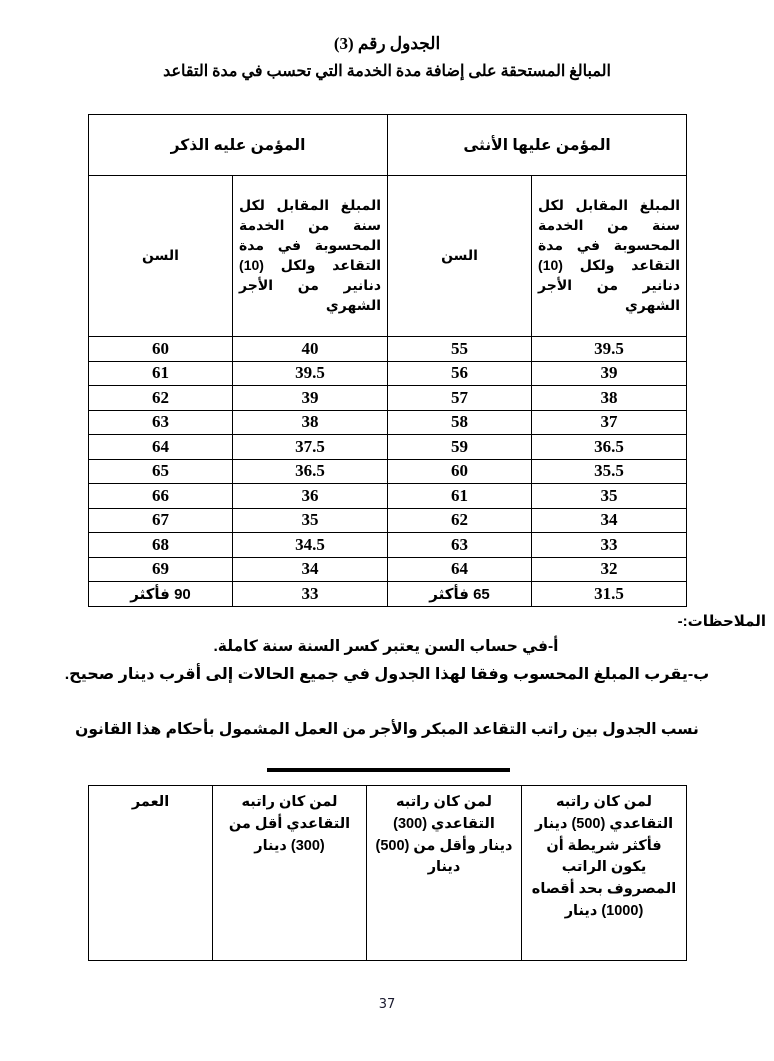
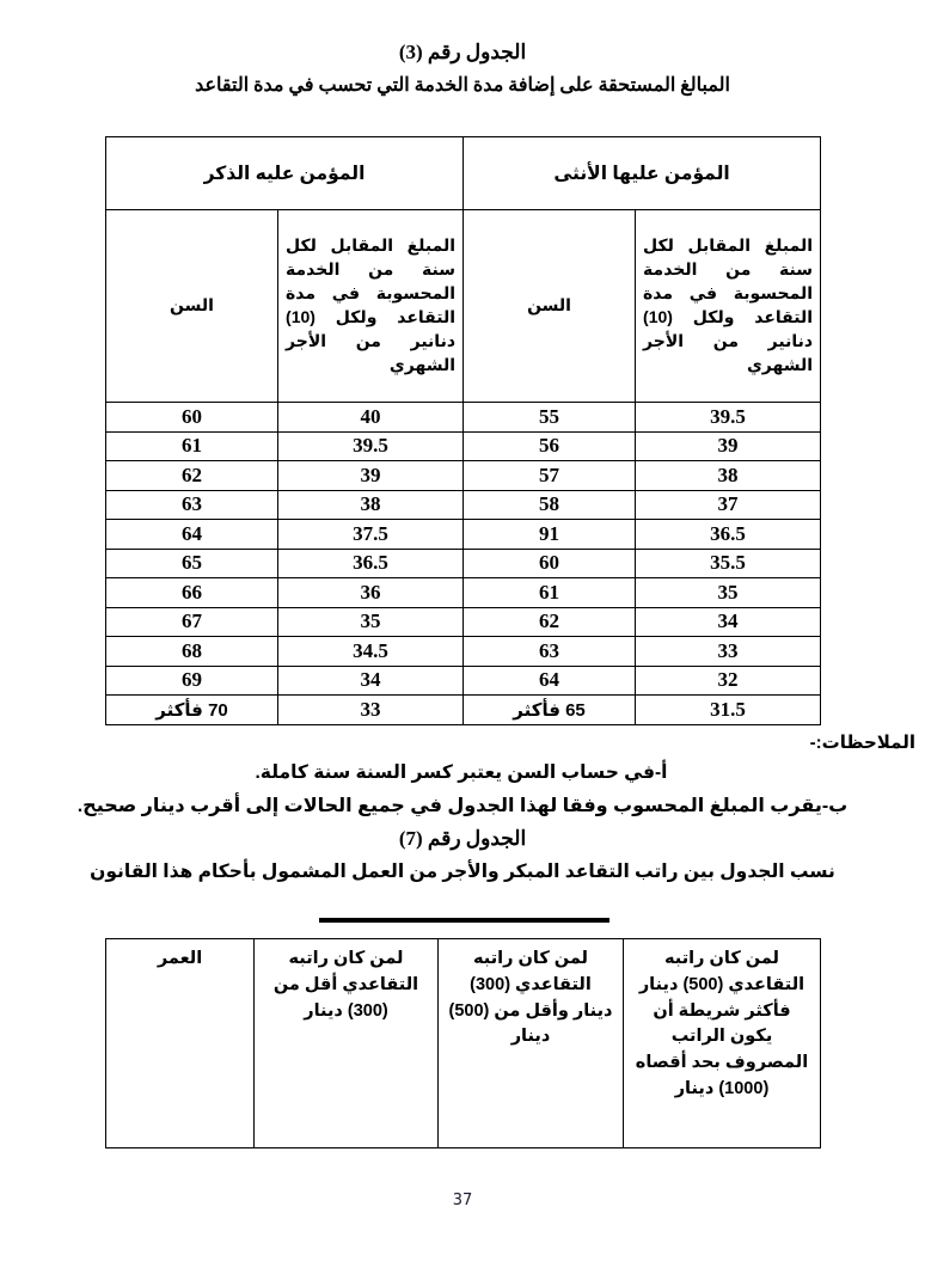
  الجدول رقم (3)
  المبالغ المستحقة على إضافة مدة الخدمة التي تحسب في مدة التقاعد
  المؤمن عليها الأنثى	المؤمن عليه الذكر
  المبلغ المقابل لكل سنة من الخدمة المحسوبة في مدة التقاعد ولكل (10) دنانير من الأجر الشهري	السن	المبلغ المقابل لكل سنة من الخدمة المحسوبة في مدة التقاعد ولكل (10) دنانير من الأجر الشهري	السن
  39.5	55	40	60
  39	56	39.5	61
  38	57	39	62
  37	58	38	63
- 36.5	59	37.5	64
+ 36.5	91	37.5	64
  35.5	60	36.5	65
  35	61	36	66
  34	62	35	67
  33	63	34.5	68
  32	64	34	69
- 31.5	65 فأكثر	33	90 فأكثر
+ 31.5	65 فأكثر	33	70 فأكثر
  الملاحظات:-
  أ-في حساب السن يعتبر كسر السنة سنة كاملة.
  ب-يقرب المبلغ المحسوب وفقا لهذا الجدول في جميع الحالات إلى أقرب دينار صحيح.
+ الجدول رقم (7)
  نسب الجدول بين راتب التقاعد المبكر والأجر من العمل المشمول بأحكام هذا القانون
  لمن كان راتبه التقاعدي (500) دينار فأكثر شريطة أن يكون الراتب المصروف بحد أقصاه (1000) دينار	لمن كان راتبه التقاعدي (300) دينار وأقل من (500) دينار	لمن كان راتبه التقاعدي أقل من (300) دينار	العمر
  37
